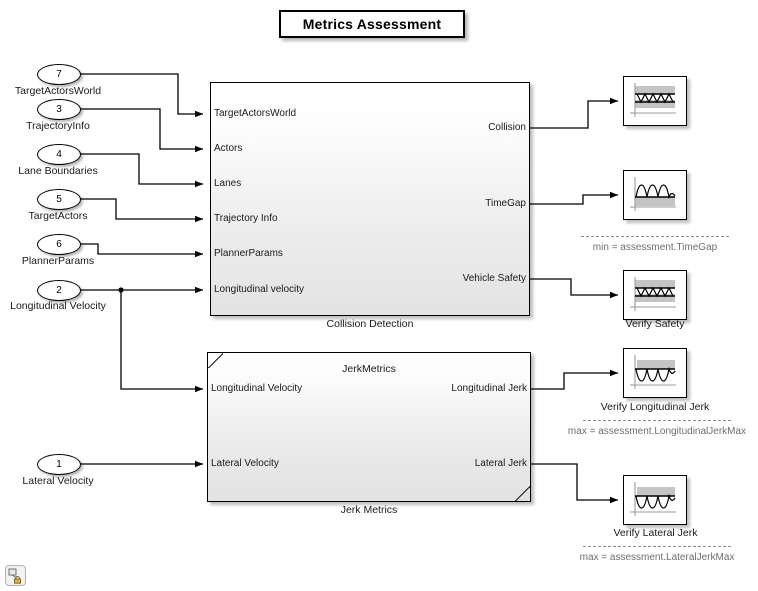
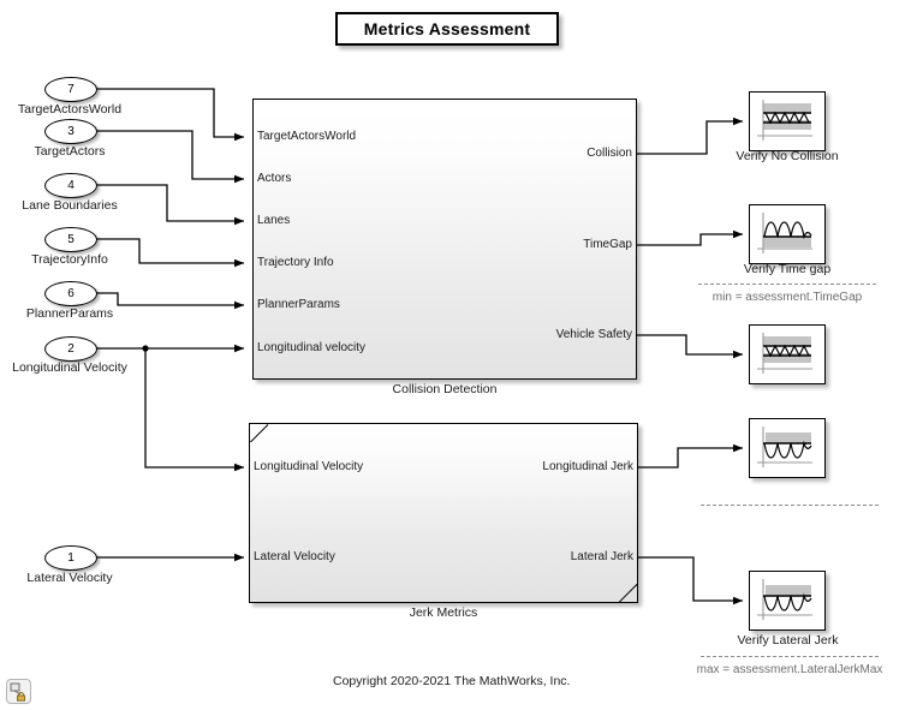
  Metrics Assessment
  7
  TargetActorsWorld
  3
- TrajectoryInfo
+ TargetActors
  4
  Lane Boundaries
  5
- TargetActors
+ TrajectoryInfo
  6
  PlannerParams
  2
  Longitudinal Velocity
  1
  Lateral Velocity
  TargetActorsWorld
  Actors
  Lanes
  Trajectory Info
  PlannerParams
  Longitudinal velocity
  Collision
  TimeGap
  Vehicle Safety
  Collision Detection
- JerkMetrics
  Longitudinal Velocity
  Lateral Velocity
  Longitudinal Jerk
  Lateral Jerk
  Jerk Metrics
+ Verify No Collision
+ Verify Time gap
  min = assessment.TimeGap
- Verify Safety
- Verify Longitudinal Jerk
- max = assessment.LongitudinalJerkMax
  Verify Lateral Jerk
  max = assessment.LateralJerkMax
+ Copyright 2020-2021 The MathWorks, Inc.
